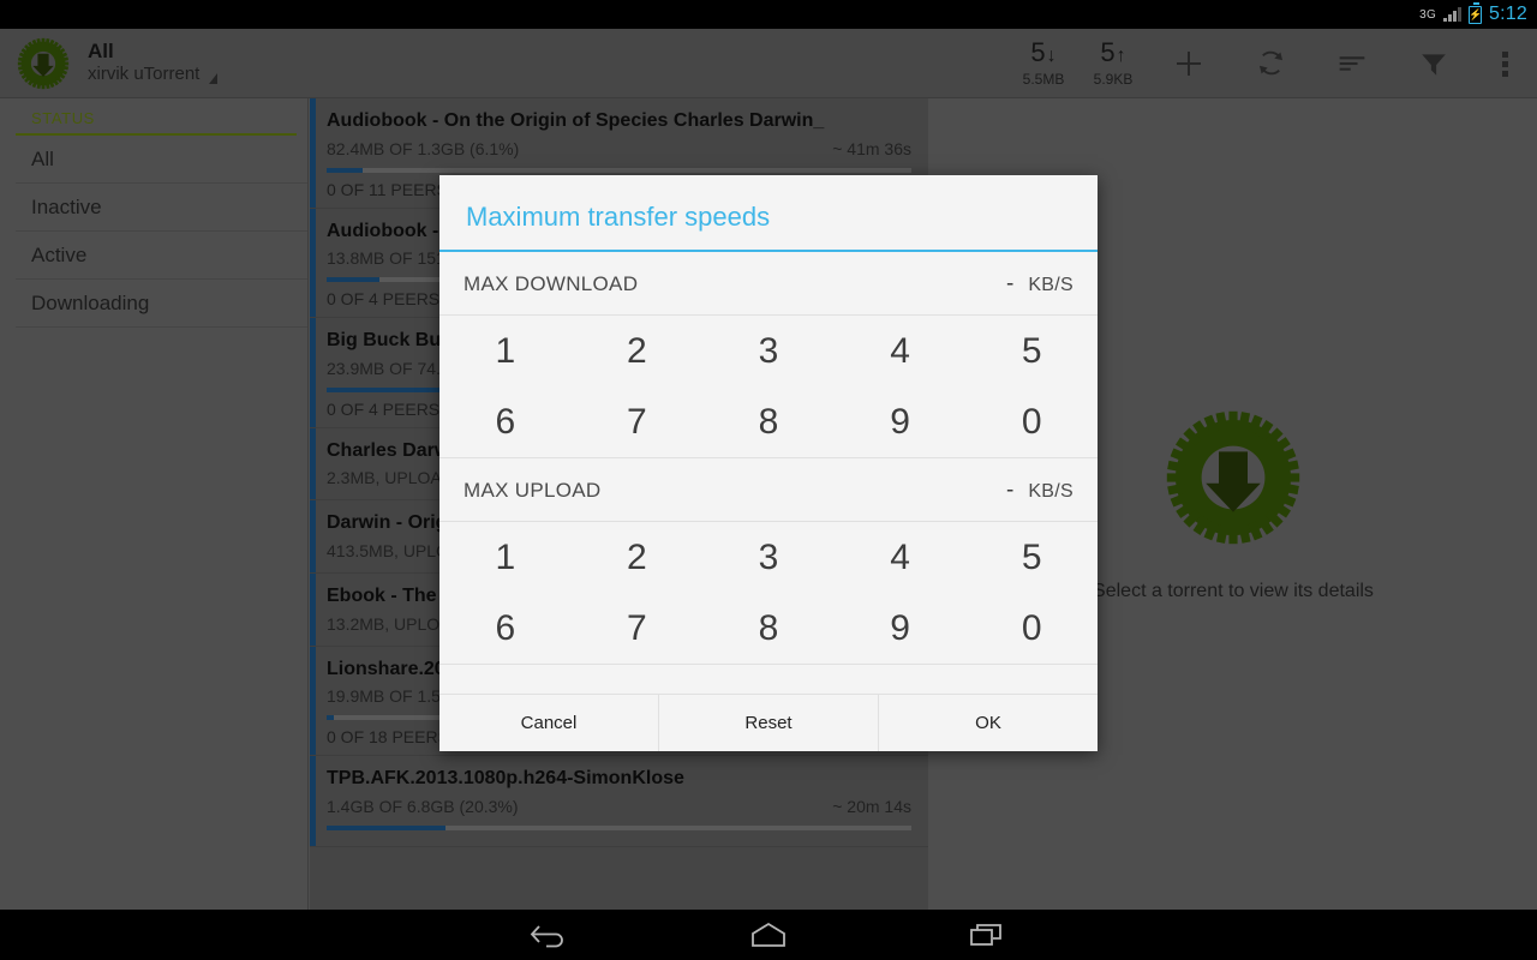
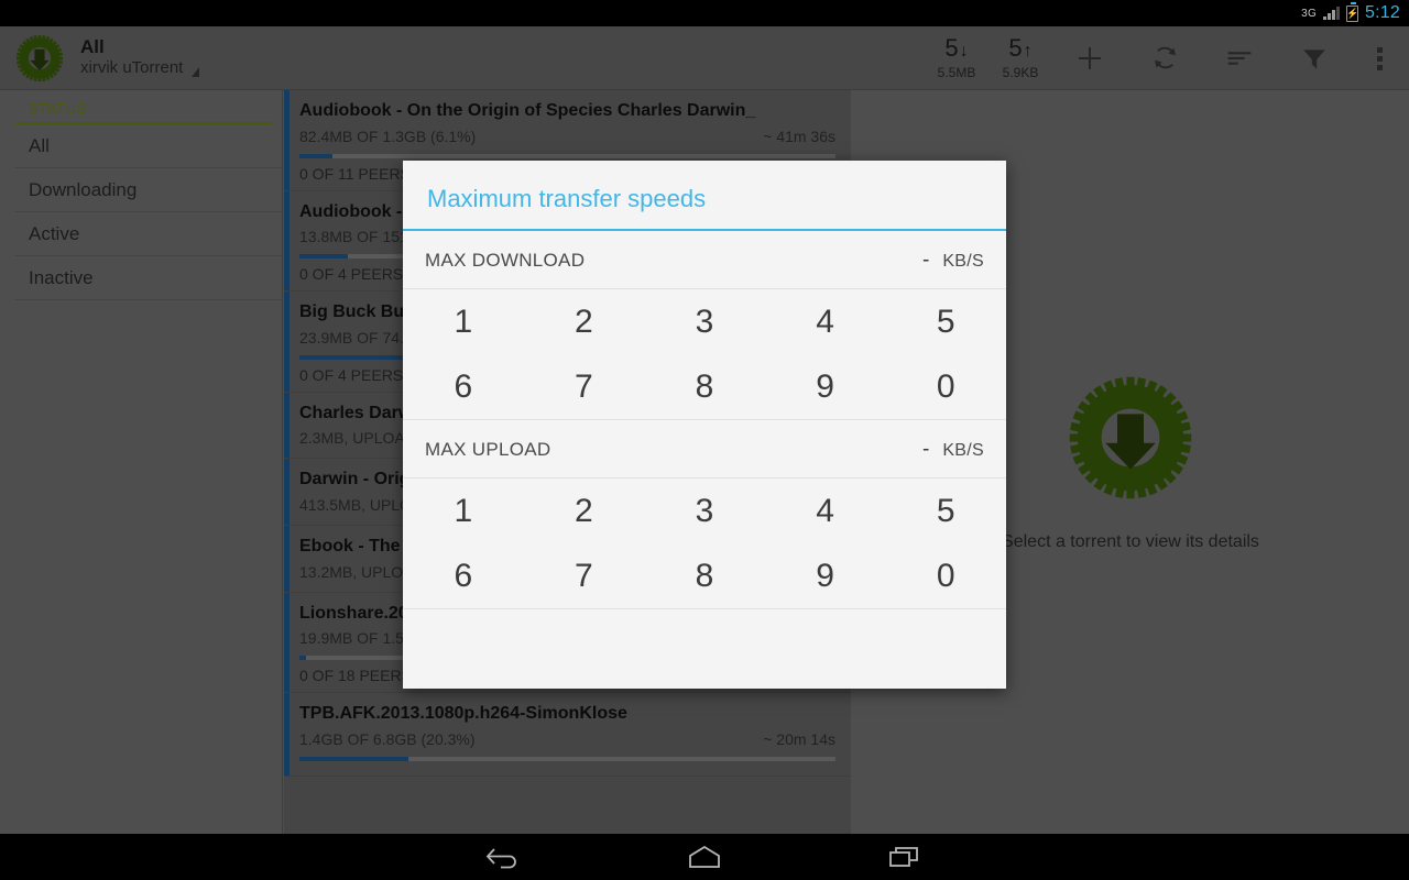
  3G
  ⚡
  5:12
  All
  xirvik uTorrent
  5
  ↓
  5.5MB
  5
  ↑
  5.9KB
  STATUS
  All
- Inactive
+ Downloading
  Active
- Downloading
+ Inactive
  Audiobook - On the Origin of Species Charles Darwin_
  82.4MB OF 1.3GB (6.1%)
  ~ 41m 36s
  0 OF 11 PEER
  Audiobook -
  13.8MB OF 15
  0 OF 4 PEERS
  Big Buck Bu
  23.9MB OF 74.
  0 OF 4 PEERS
  Charles Dar
  2.3MB, UPLOA
  Darwin - Ori
  413.5MB, UPL
  Ebook - The
  13.2MB, UPLO
  Lionshare.2
  0 OF 18 PEER
  TPB.AFK.2013.1080p.h264-SimonKlose
  1.4GB OF 6.8GB (20.3%)
  ~ 20m 14s
  Select a torrent to view its details
  Maximum transfer speeds
  MAX DOWNLOAD
  -
  KB/S
  1
  2
  3
  4
  5
  6
  7
  8
  9
  0
  MAX UPLOAD
  -
  KB/S
  1
  2
  3
  4
  5
  6
  7
  8
  9
  0
- Cancel
- Reset
- OK
